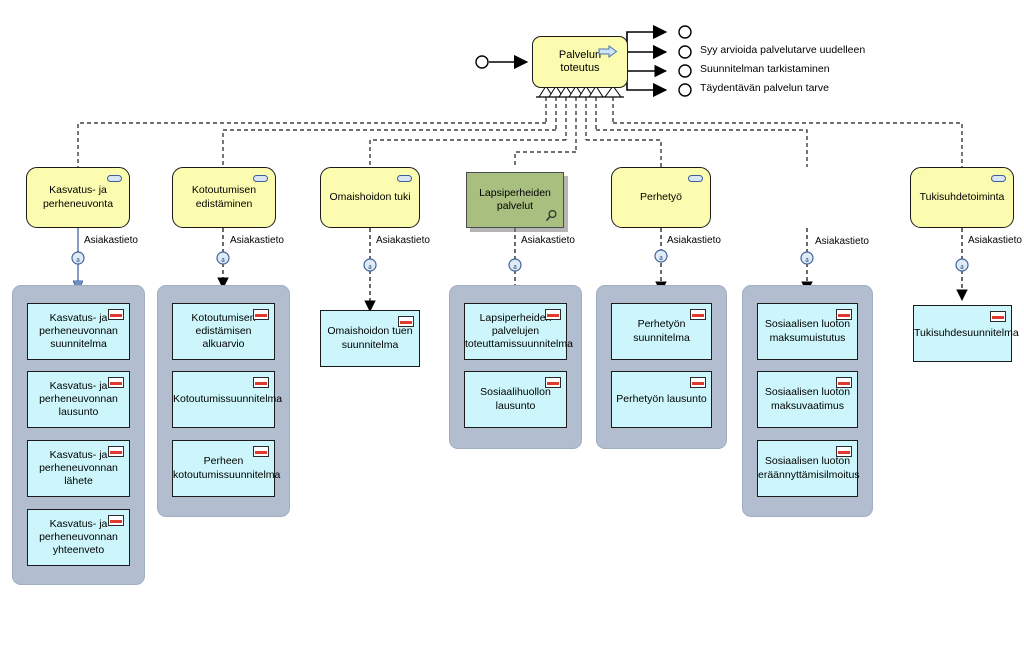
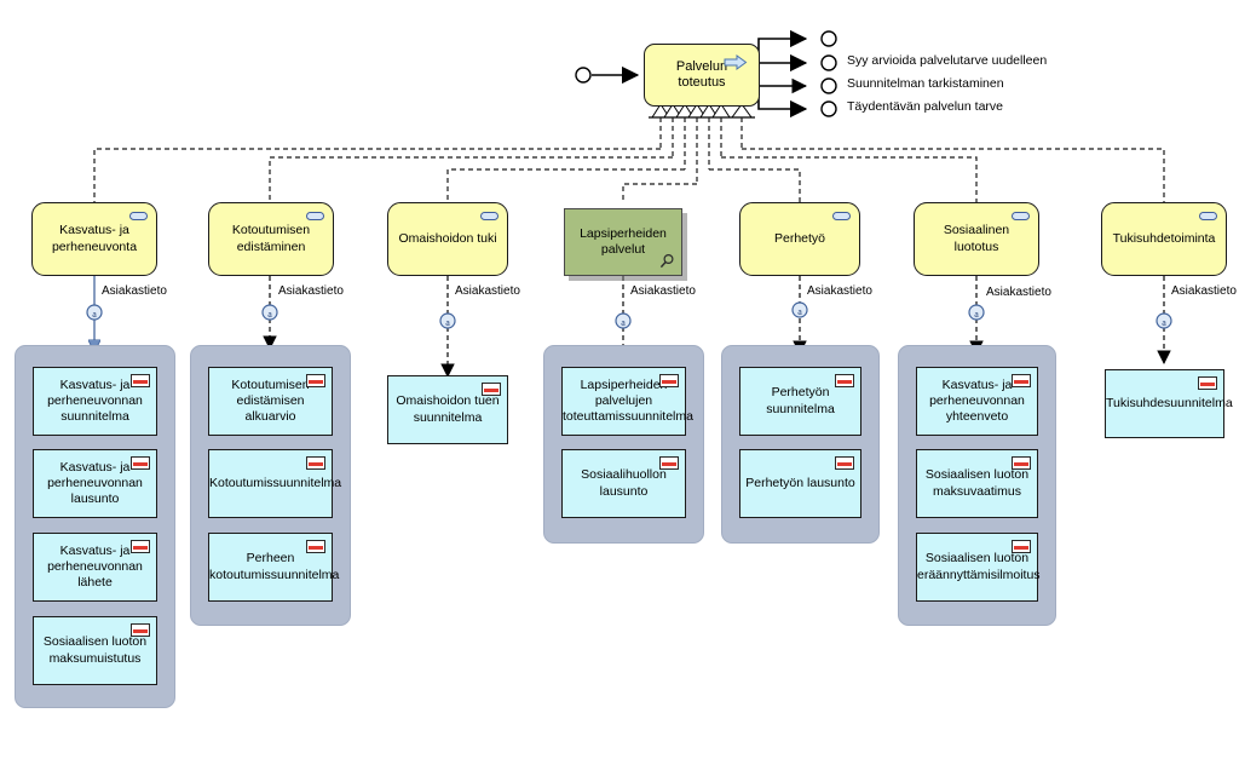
  a
  a
  a
  a
  a
  a
  a
  Palvelun toteutus
  Syy arvioida palvelutarve uudelleen
  Suunnitelman tarkistaminen
  Täydentävän palvelun tarve
  Kasvatus- ja perheneuvonta
  Asiakastieto
  Kasvatus- ja perheneuvonnan suunnitelma
  Kasvatus- ja perheneuvonnan lausunto
  Kasvatus- ja perheneuvonnan lähete
- Kasvatus- ja perheneuvonnan yhteenveto
+ Sosiaalisen luoton maksumuistutus
  Kotoutumisen edistäminen
  Asiakastieto
  Kotoutumise edistämisen alkuarvio
  Kotoutumissuunnitelma
  Perheen kotoutumissuunnitelma
  Omaishoidon tuki
  Asiakastieto
  Omaishoidon tuen suunnitelma
  Lapsiperheiden palvelut
  Asiakastieto
  Lapsiperheide palvelujen toteuttamissuunnitelma
  Sosiaalihuollon lausunto
  Perhetyö
  Asiakastieto
  Perhetyön suunnitelma
  Perhetyön lausunto
+ Sosiaalinen luototus
  Asiakastieto
- Sosiaalisen luoton maksumuistutus
+ Kasvatus- ja perheneuvonnan yhteenveto
  Sosiaalisen luoton maksuvaatimus
  Sosiaalisen luoton eräännyttämisilmoitus
  Tukisuhdetoiminta
  Asiakastieto
  Tukisuhdesuunnitelma
